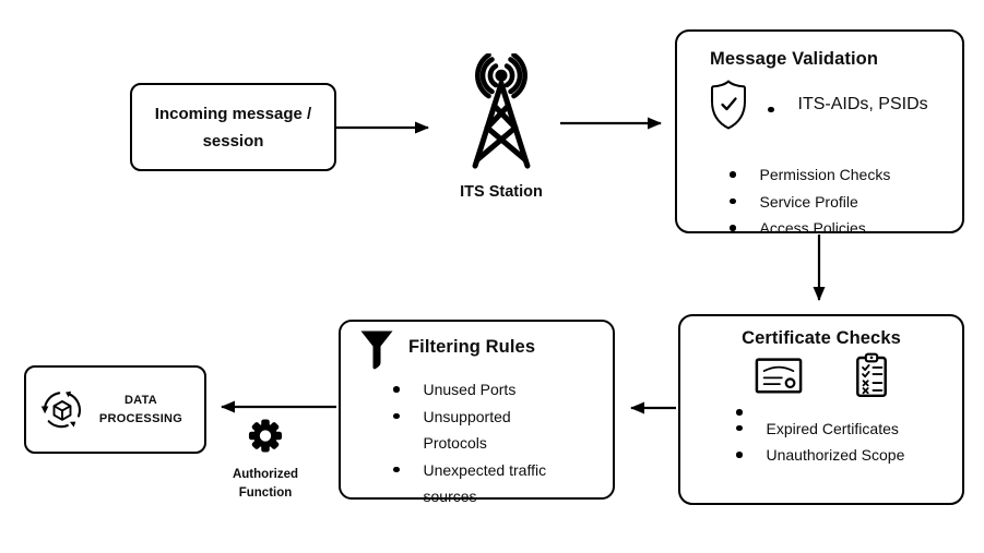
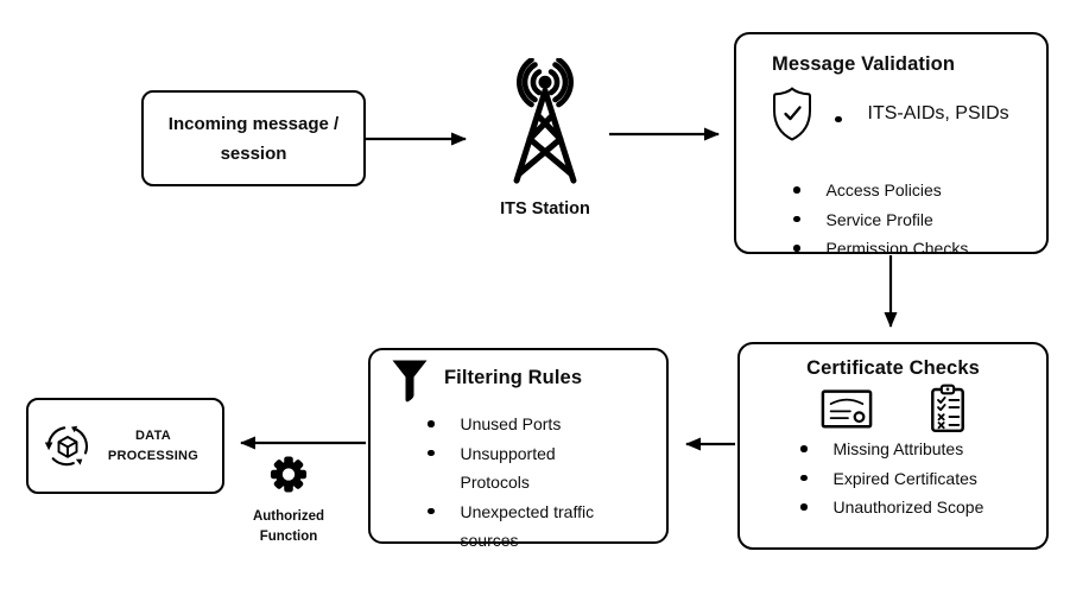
  Incoming message /
  session
  ITS Station
  Message Validation
  ITS-AIDs, PSIDs
- Permission Checks
+ Access Policies
  Service Profile
- Access Policies
+ Permission Checks
  Certificate Checks
+ Missing Attributes
  Expired Certificates
  Unauthorized Scope
  Filtering Rules
  Unused Ports
  Unsupported Protocols
  Unexpected traffic sources
  DATA
  PROCESSING
  Authorized
  Function
